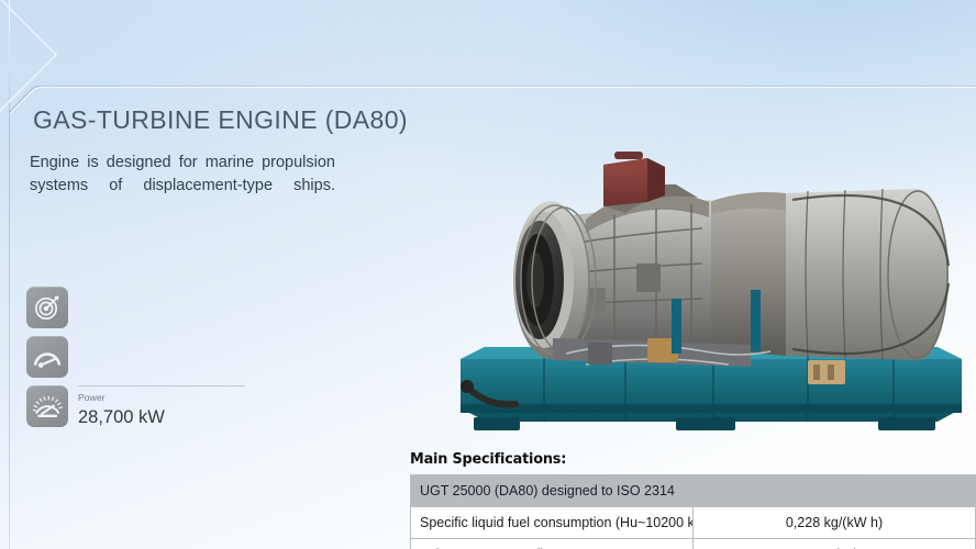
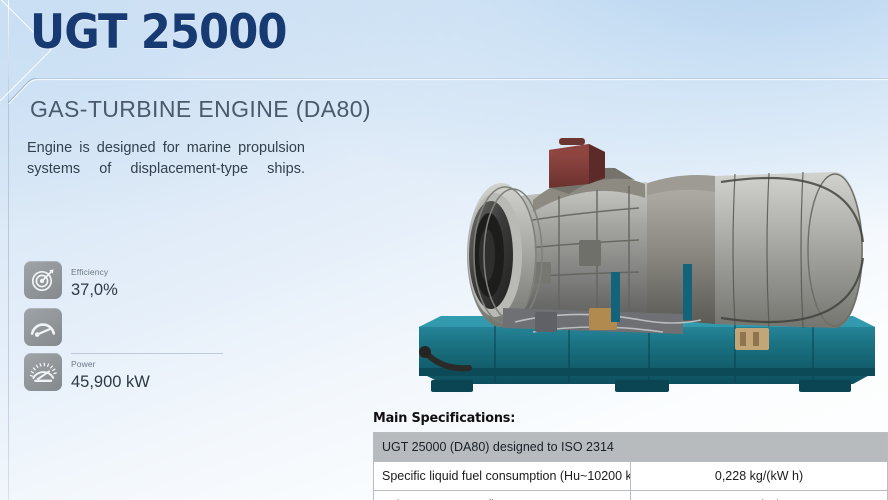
+ UGT 25000
  GAS-TURBINE ENGINE (DA80)
  Engine is designed for marine propulsion systems of displacement-type ships.
+ Efficiency
+ 37,0%
  Power
- 28,700 kW
+ 45,900 kW
  Main Specifications:
  UGT 25000 (DA80) designed to ISO 2314
  Specific liquid fuel consumption (Hu~10200 k	0,228 kg/(kW h)
